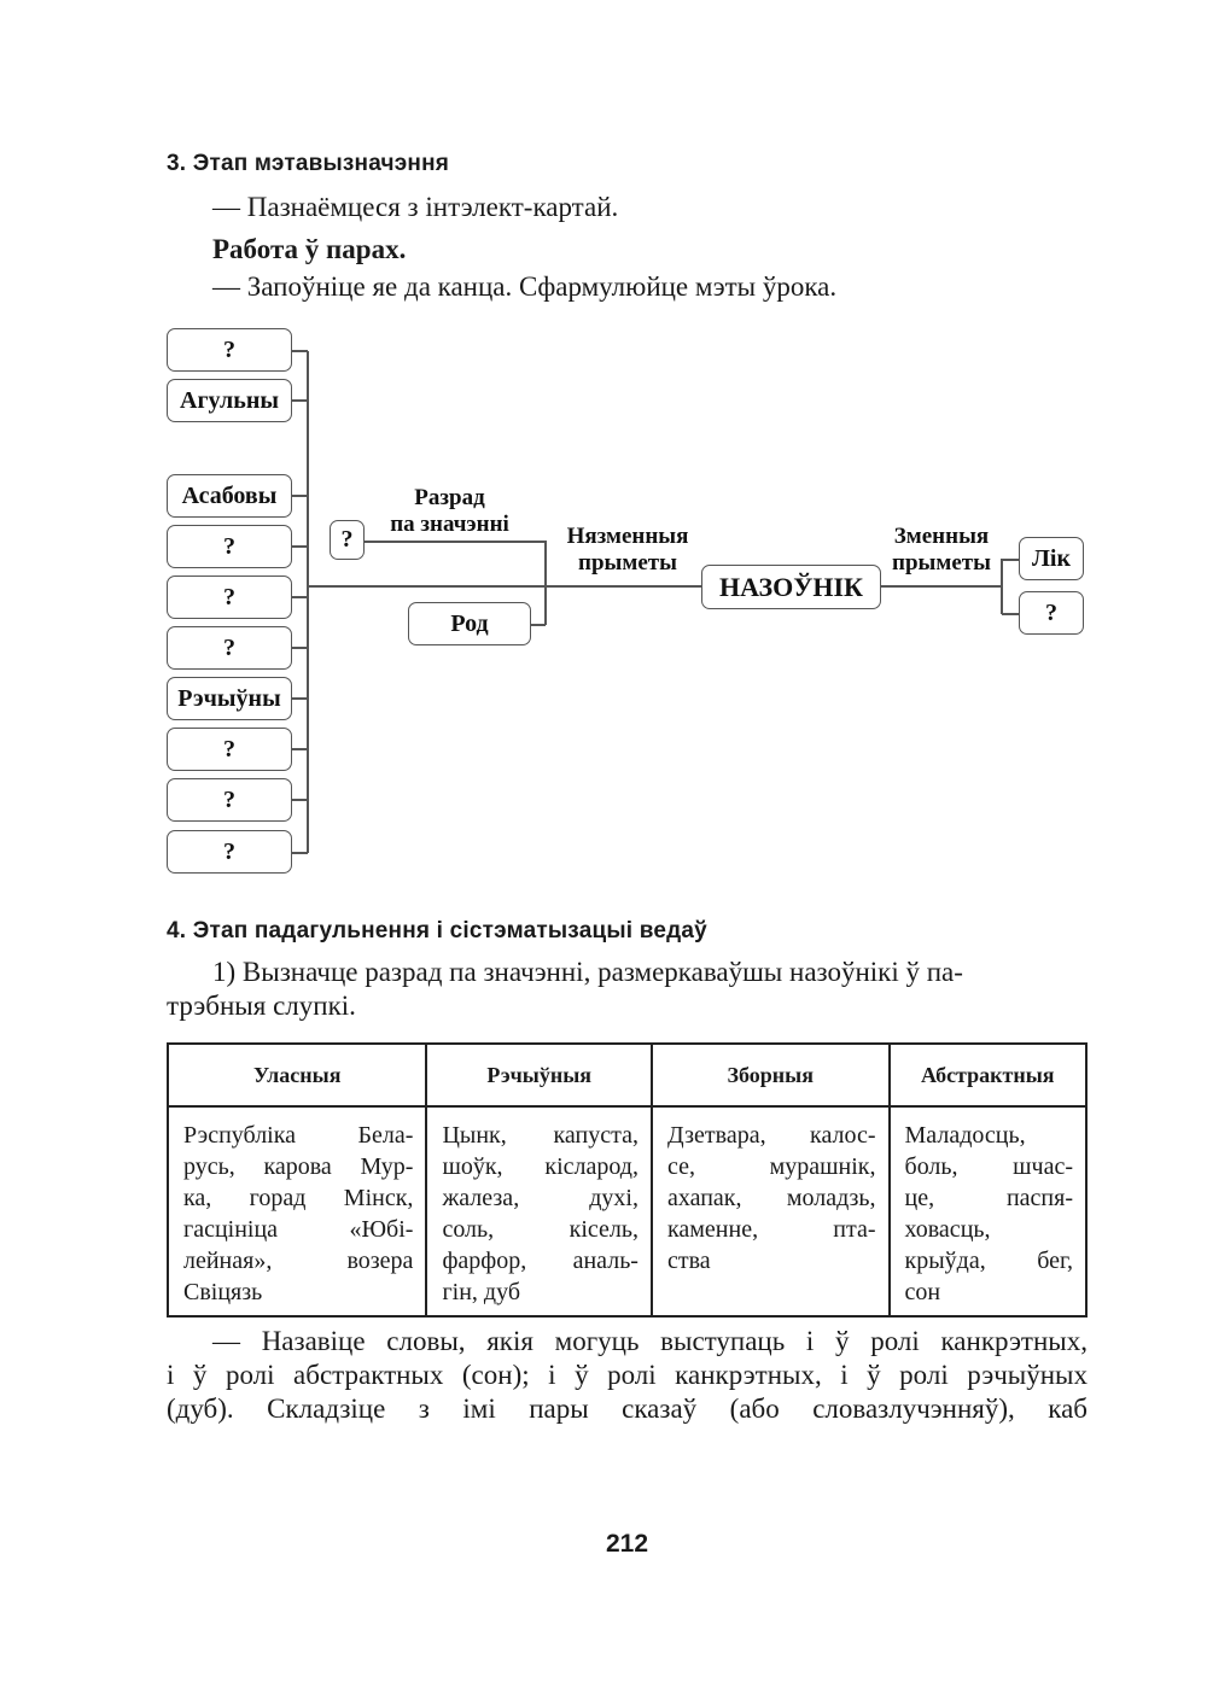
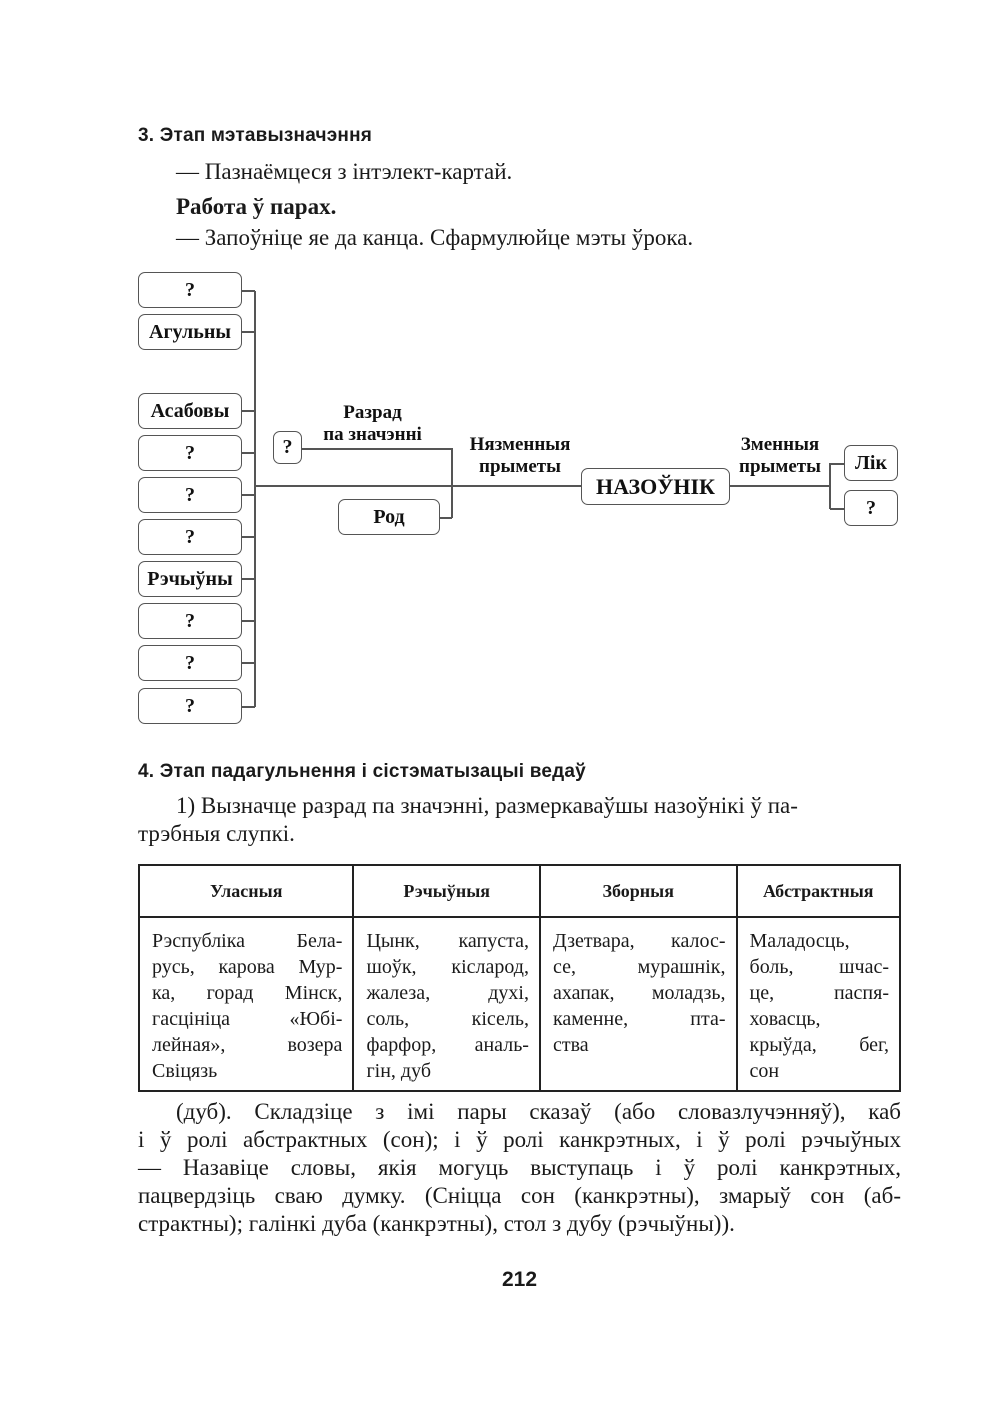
  3. Этап мэтавызначэння
  — Пазнаёмцеся з інтэлект-картай.
  Работа ў парах.
  — Запоўніце яе да канца. Сфармулюйце мэты ўрока.
  ?
  Агульны
  Асабовы
  ?
  ?
  ?
  Рэчыўны
  ?
  ?
  ?
  ?
  Род
  Разрад
  па значэнні
  Нязменныя
  прыметы
  НАЗОЎНІК
  Зменныя
  прыметы
  Лік
  ?
  4. Этап падагульнення і сістэматызацыі ведаў
  1) Вызначце разрад па значэнні, размеркаваўшы назоўнікі ў па-
  трэбныя слупкі.
  Уласныя	Рэчыўныя	Зборныя	Абстрактныя
  Рэспубліка Бела-русь, карова Мур-ка, горад Мінск,гасцініца «Юбі-лейная», возераСвіцязь	Цынк, капуста,шоўк, кісларод,жалеза, духі,соль, кісель,фарфор, аналь-гін, дуб	Дзетвара, калос-се, мурашнік,ахапак, моладзь,каменне, пта-ства	Маладосць,боль, шчас-це, паспя-ховасць,крыўда, бег,сон
- — Назавіце словы, якія могуць выступаць і ў ролі канкрэтных,
+ (дуб). Складзіце з імі пары сказаў (або словазлучэнняў), каб
  і ў ролі абстрактных (сон); і ў ролі канкрэтных, і ў ролі рэчыўных
- (дуб). Складзіце з імі пары сказаў (або словазлучэнняў), каб
+ — Назавіце словы, якія могуць выступаць і ў ролі канкрэтных,
+ пацвердзіць сваю думку. (Сніцца сон (канкрэтны), змарыў сон (аб-
+ страктны); галінкі дуба (канкрэтны), стол з дубу (рэчыўны)).
  212
